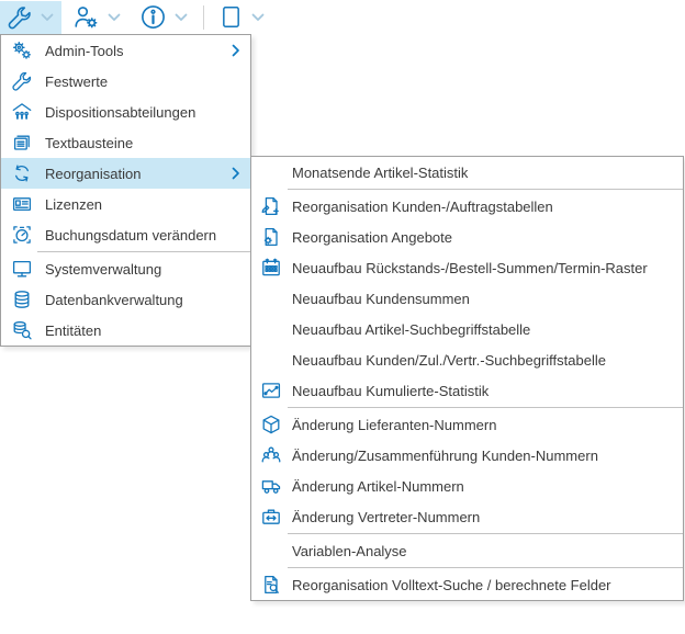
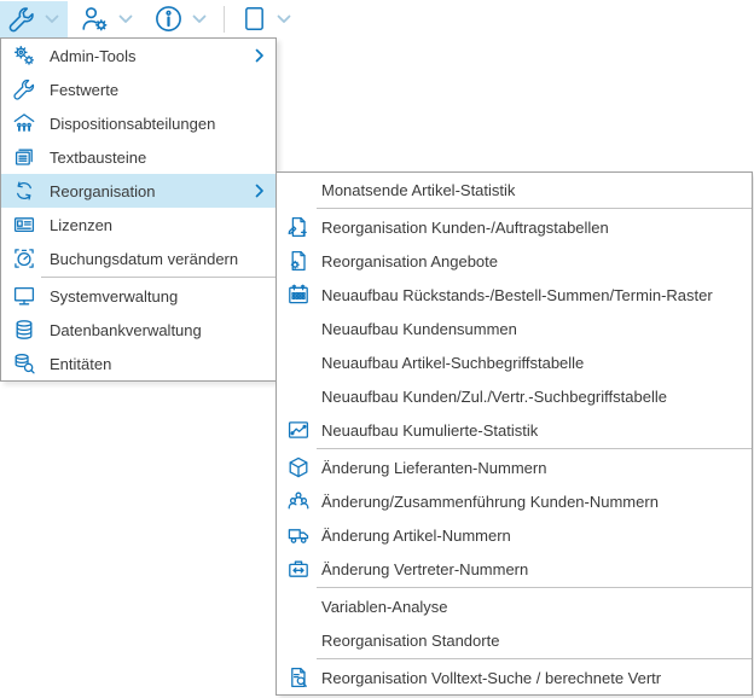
  Admin-Tools
  Festwerte
  Dispositionsabteilungen
  Textbausteine
  Reorganisation
  Lizenzen
  Buchungsdatum verändern
  Systemverwaltung
  Datenbankverwaltung
  Entitäten
  Monatsende Artikel-Statistik
  Reorganisation Kunden-/Auftragstabellen
  Reorganisation Angebote
  Neuaufbau Rückstands-/Bestell-Summen/Termin-Raster
  Neuaufbau Kundensummen
  Neuaufbau Artikel-Suchbegriffstabelle
  Neuaufbau Kunden/Zul./Vertr.-Suchbegriffstabelle
  Neuaufbau Kumulierte-Statistik
  Änderung Lieferanten-Nummern
  Änderung/Zusammenführung Kunden-Nummern
  Änderung Artikel-Nummern
  Änderung Vertreter-Nummern
  Variablen-Analyse
+ Reorganisation Standorte
- Reorganisation Volltext-Suche / berechnete Felder
+ Reorganisation Volltext-Suche / berechnete Vertr
